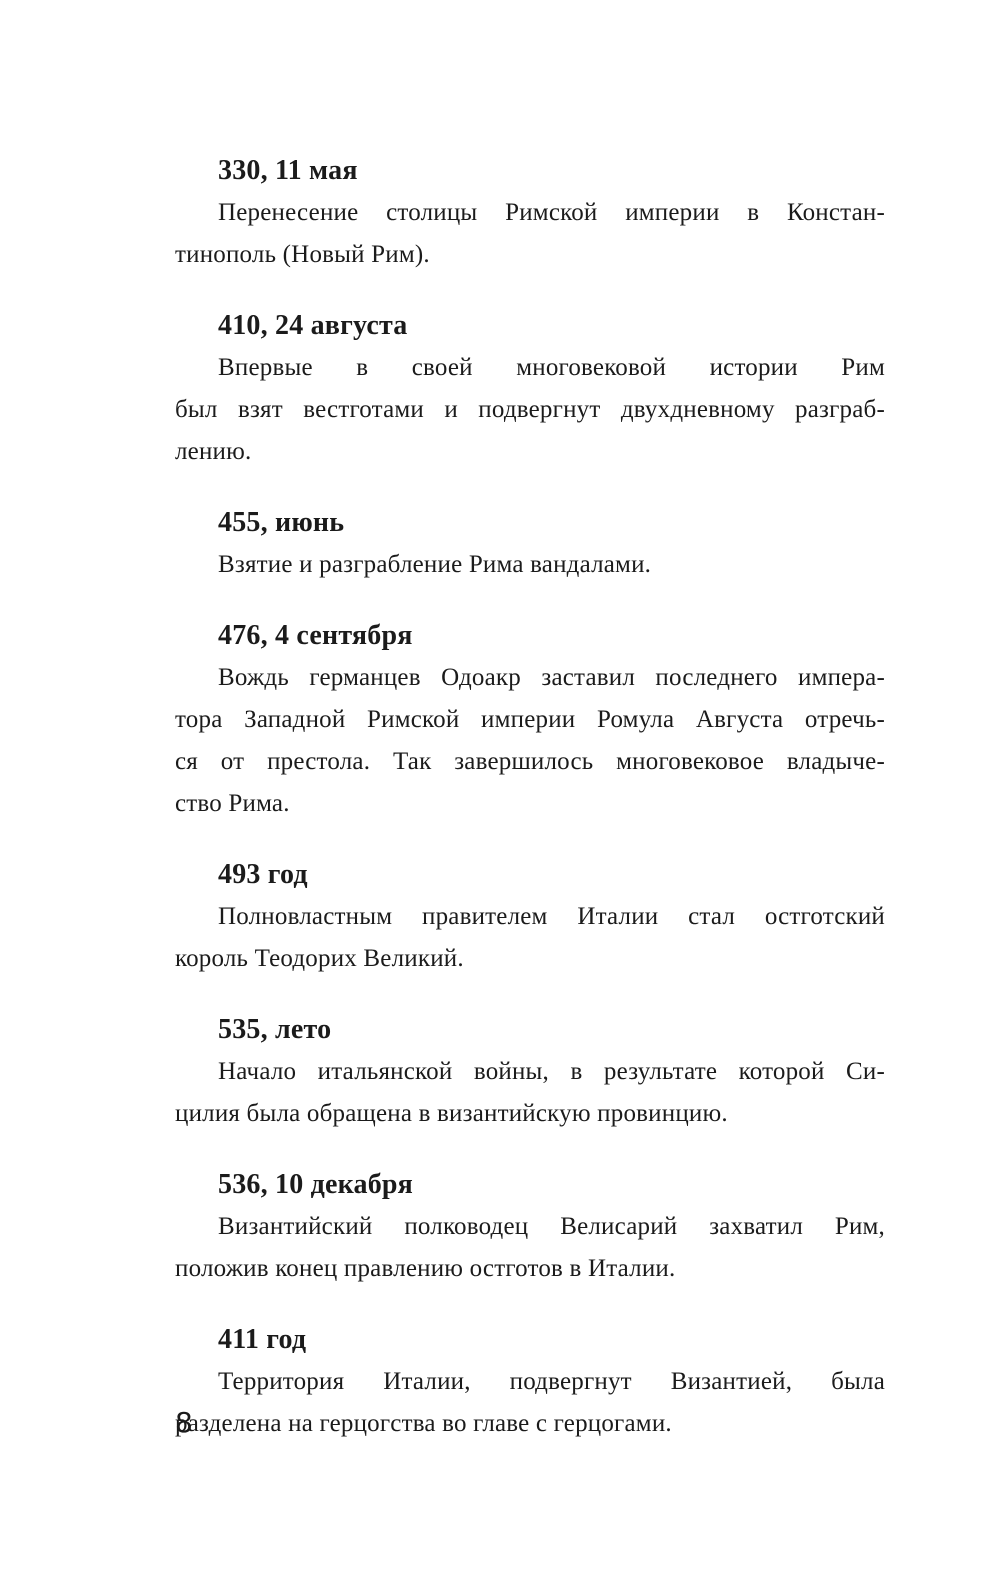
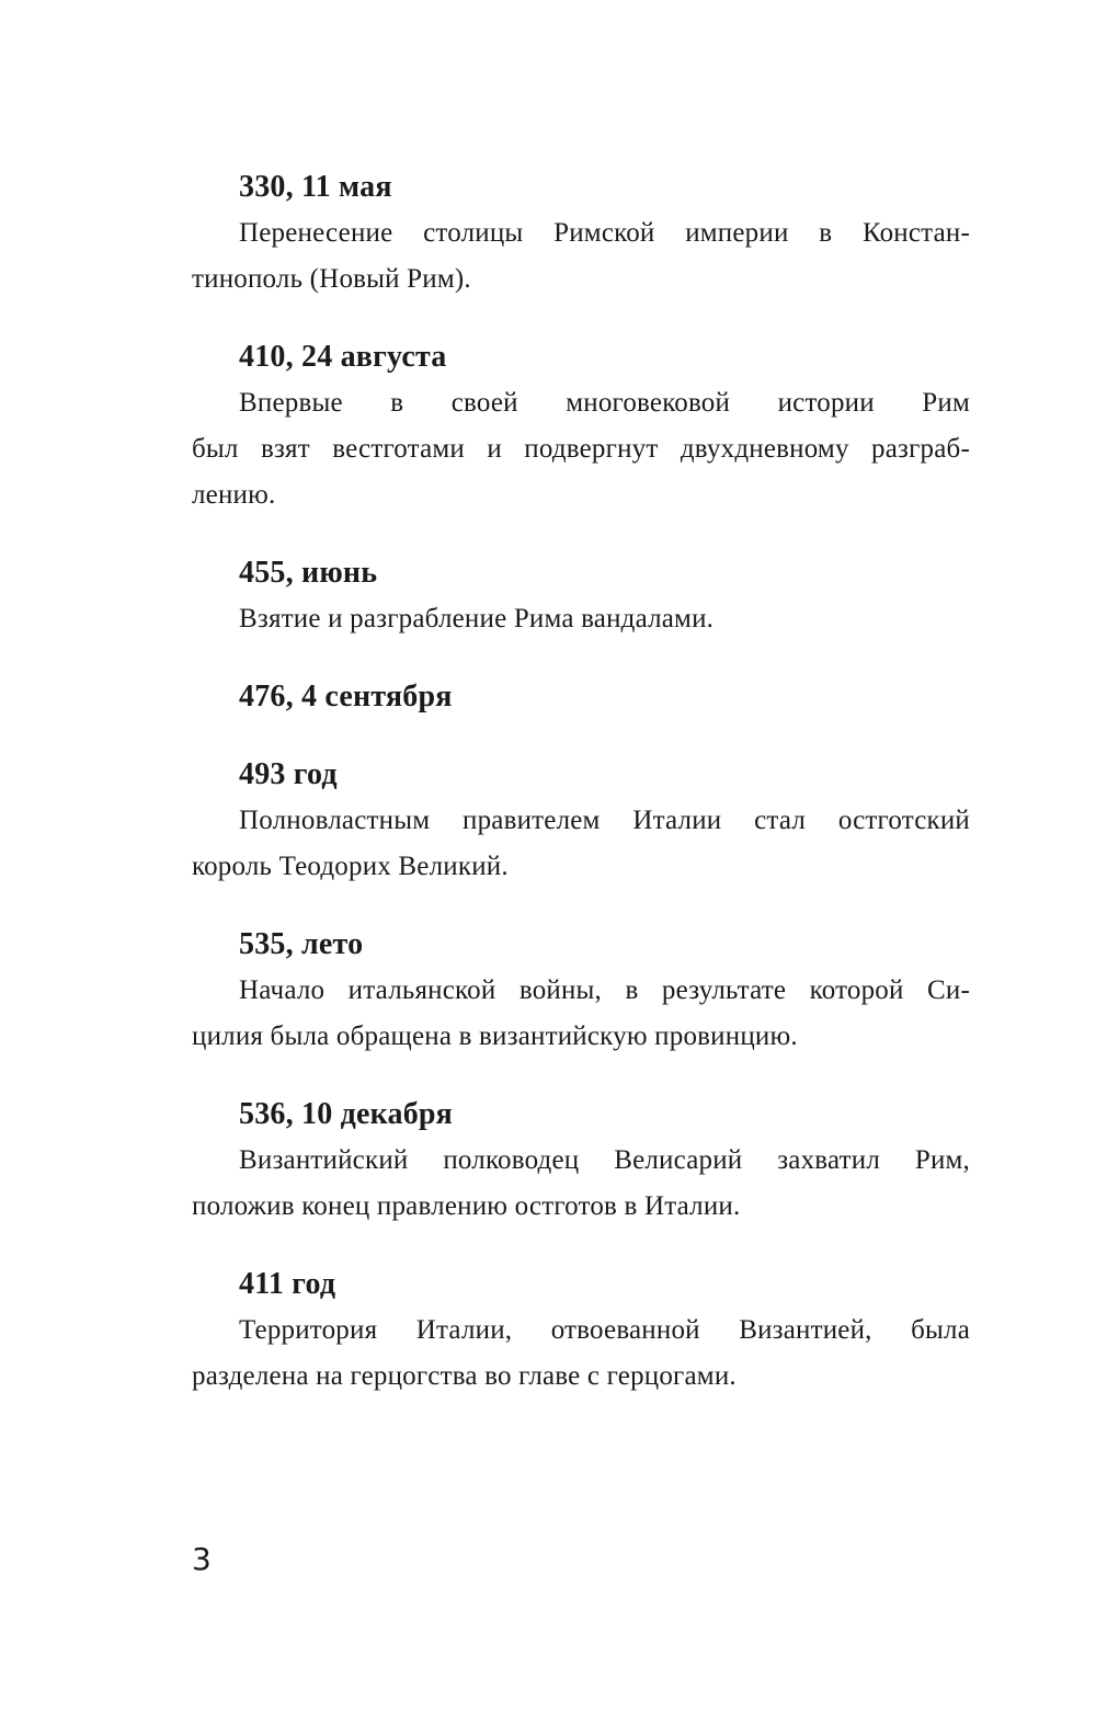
  330, 11 мая
  Перенесение столицы Римской империи в Констан-
  тинополь (Новый Рим).
  410, 24 августа
  Впервые в своей многовековой истории Рим
  был взят вестготами и подвергнут двухдневному разграб-
  лению.
  455, июнь
  Взятие и разграбление Рима вандалами.
  476, 4 сентября
- Вождь германцев Одоакр заставил последнего импера-
- тора Западной Римской империи Ромула Августа отречь-
- ся от престола. Так завершилось многовековое владыче-
- ство Рима.
  493 год
  Полновластным правителем Италии стал остготский
  король Теодорих Великий.
  535, лето
  Начало итальянской войны, в результате которой Си-
  цилия была обращена в византийскую провинцию.
  536, 10 декабря
  Византийский полководец Велисарий захватил Рим,
  положив конец правлению остготов в Италии.
  411 год
- Территория Италии, подвергнут Византией, была
+ Территория Италии, отвоеванной Византией, была
  разделена на герцогства во главе с герцогами.
- 8
+ 3
